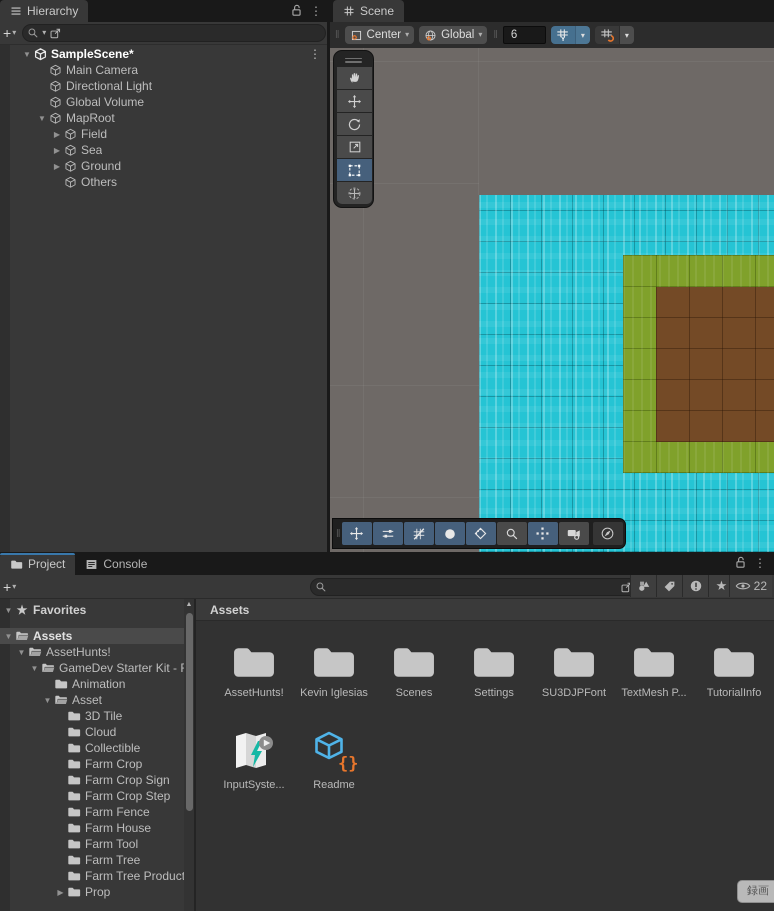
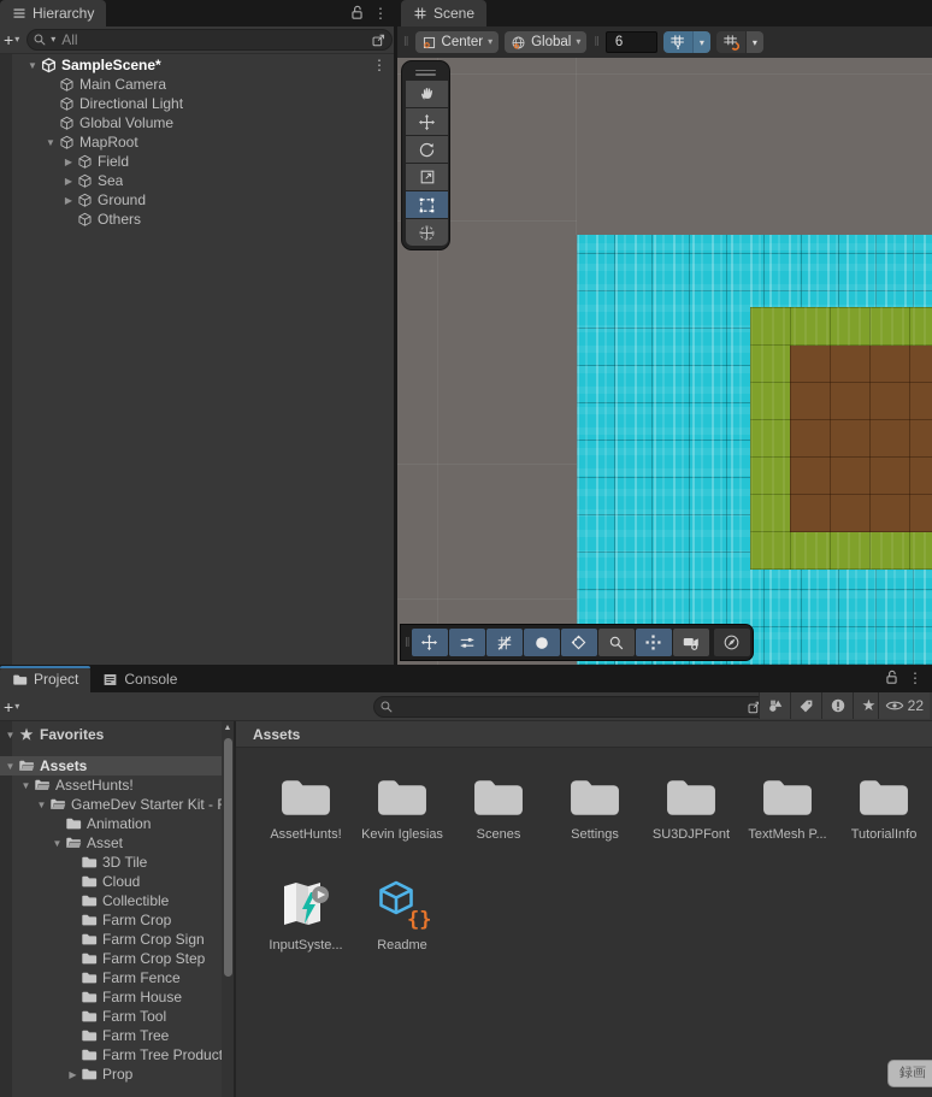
  Hierarchy
  ⋮
  +
  ▾
  ▾
+ All
  ▼
  SampleScene*
  ⋮
  Main Camera
  Directional Light
  Global Volume
  ▼
  MapRoot
  ▶
  Field
  ▶
  Sea
  ▶
  Ground
  Others
  Scene
  ‖
  Center
  ▾
  Global
  ▾
  ‖
  6
  ▾
  ▾
  ‖
  Project
  Console
  ⋮
  +
  ▾
  ★
  22
  ▼
  ★
  Favorites
  ▼
  Assets
  ▼
  AssetHunts!
  ▼
  GameDev Starter Kit -
  Animation
  ▼
  Asset
  3D Tile
  Cloud
  Collectible
  Farm Crop
  Farm Crop Sign
  Farm Crop Step
  Farm Fence
  Farm House
  Farm Tool
  Farm Tree
  Farm Tree Produc
  ▶
  Prop
  Assets
  AssetHunts!
  Kevin Iglesias
  Scenes
  Settings
  SU3DJPFont
  TextMesh P...
  TutorialInfo
  InputSyste...
  {}
  Readme
  録画
